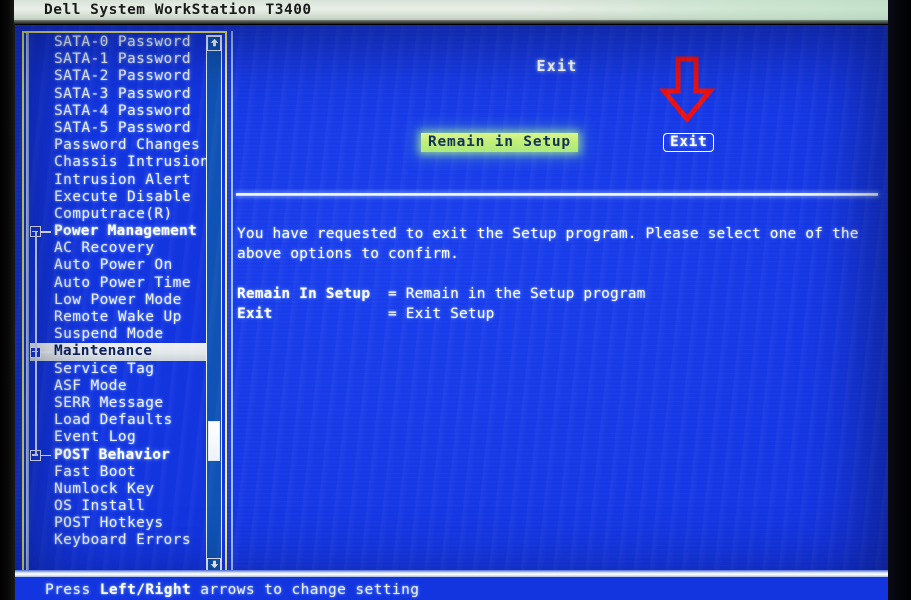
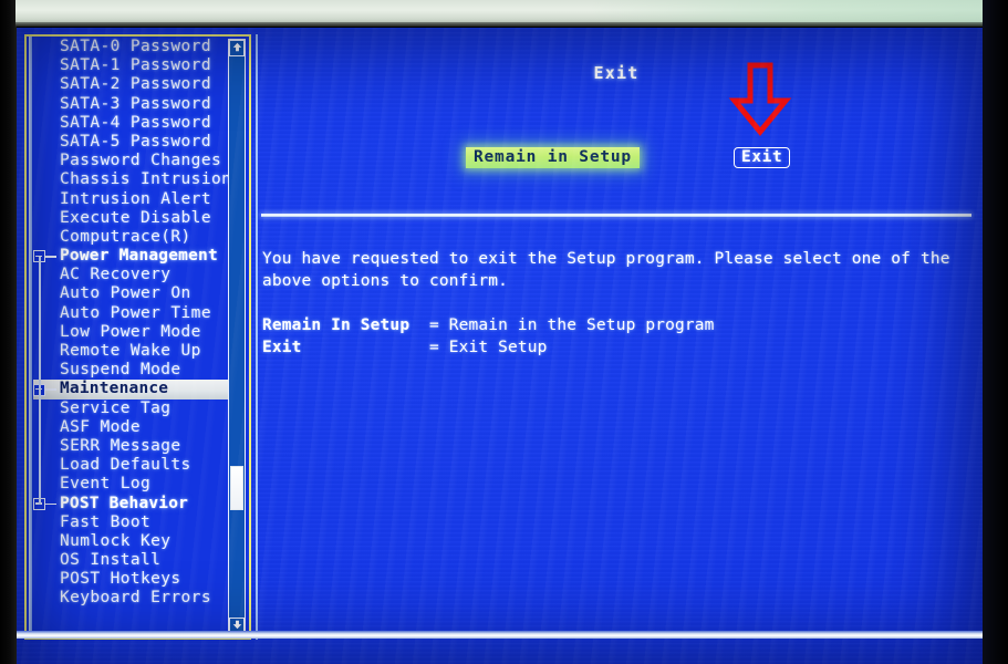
- Dell System WorkStation T3400
- Press Left/Right arrows to change setting
